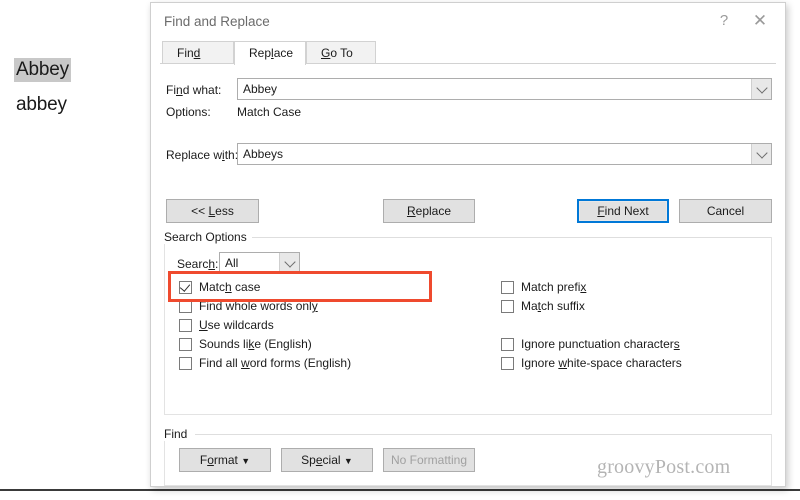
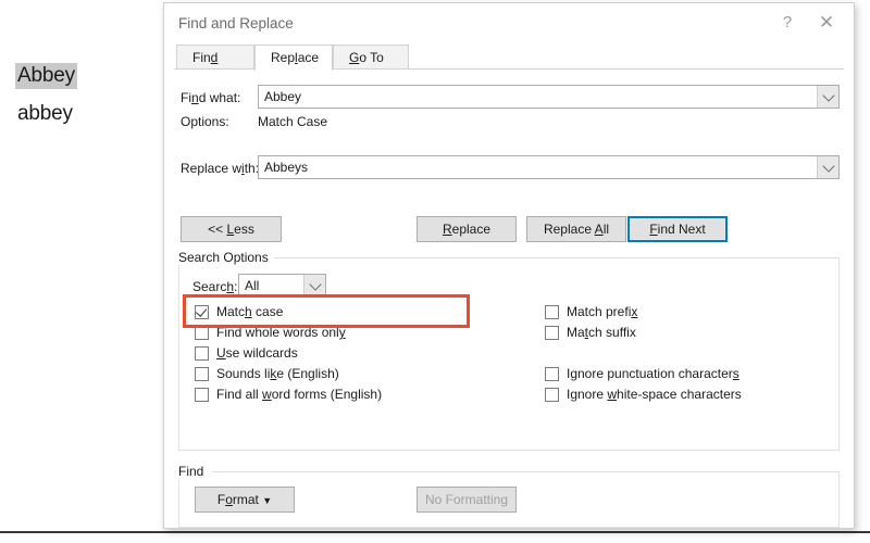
  Abbey
  abbey
  Find and Replace
  ?
  ✕
  Find
  Replace
  Go To
  Find what:
  Abbey
  Options:
  Match Case
  Replace with
  Abbeys
  << Less
  Replace
+ Replace All
  Find Next
- Cancel
  Search Options
  Search:
  All
  Match case
  Find whole words only
  Use wildcards
  Sounds like (English)
  Find all word forms (English)
  Match prefix
  Match suffix
  Ignore punctuation characters
  Ignore white-space characters
  Find
  Format ▼
- Special ▼
  No Formatting
- groovyPost.com
